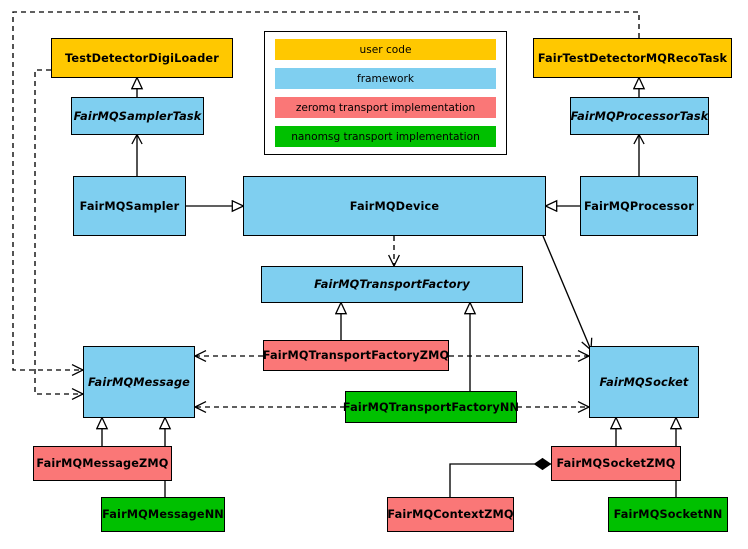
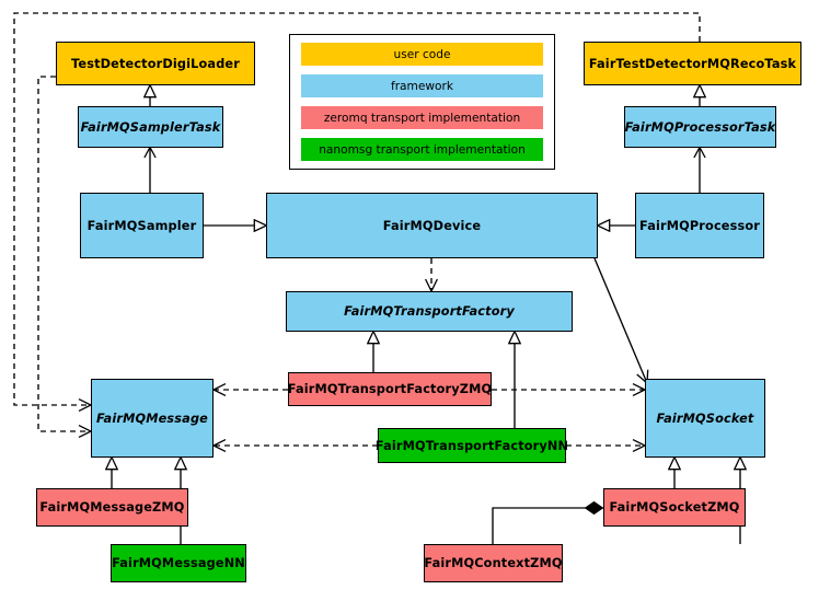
  user code
  framework
  zeromq transport implementation
  nanomsg transport implementation
  TestDetectorDigiLoader
  FairTestDetectorMQRecoTask
  FairMQSamplerTask
  FairMQProcessorTask
  FairMQSampler
  FairMQDevice
  FairMQProcessor
  FairMQTransportFactory
  FairMQTransportFactoryZMQ
  FairMQTransportFactoryNN
  FairMQMessage
  FairMQSocket
  FairMQMessageZMQ
  FairMQMessageNN
  FairMQSocketZMQ
- FairMQSocketNN
  FairMQContextZMQ
